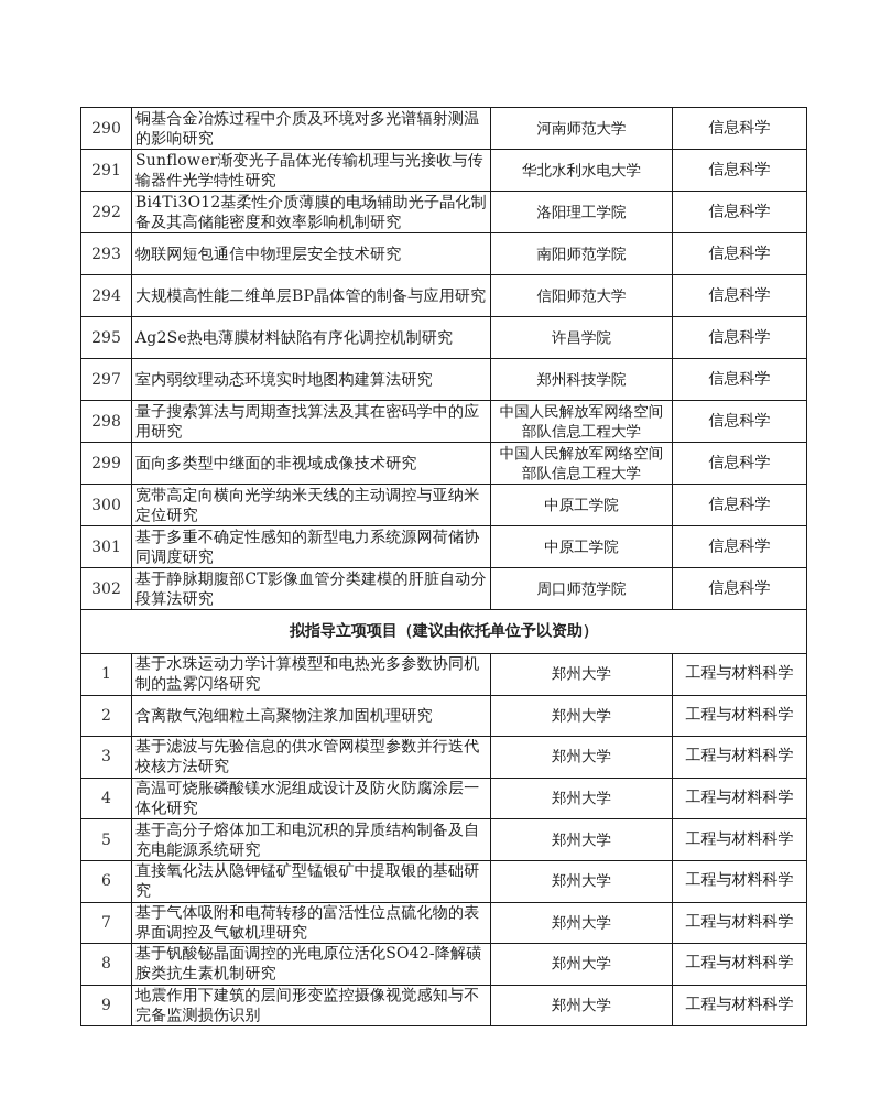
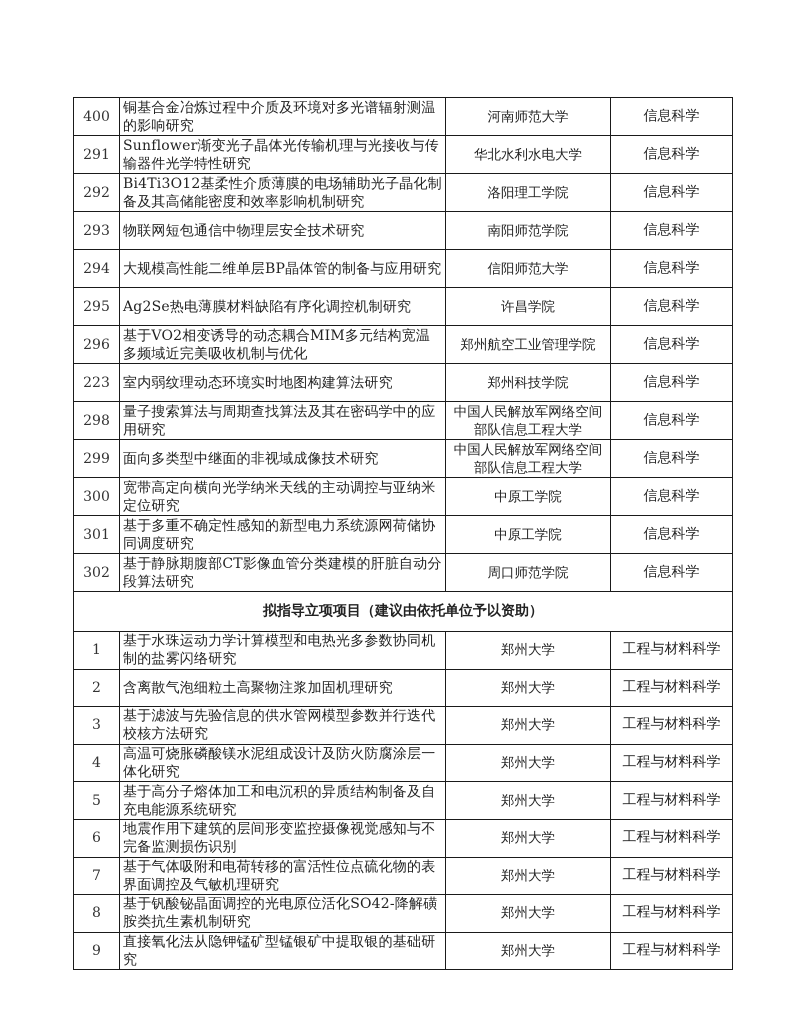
- 290	铜基合金冶炼过程中介质及环境对多光谱辐射测温的影响研究	河南师范大学	信息科学
+ 400	铜基合金冶炼过程中介质及环境对多光谱辐射测温的影响研究	河南师范大学	信息科学
  291	Sunflower渐变光子晶体光传输机理与光接收与传输器件光学特性研究	华北水利水电大学	信息科学
  292	Bi4Ti3O12基柔性介质薄膜的电场辅助光子晶化制备及其高储能密度和效率影响机制研究	洛阳理工学院	信息科学
  293	物联网短包通信中物理层安全技术研究	南阳师范学院	信息科学
  294	大规模高性能二维单层BP晶体管的制备与应用研究	信阳师范大学	信息科学
  295	Ag2Se热电薄膜材料缺陷有序化调控机制研究	许昌学院	信息科学
+ 296	基于VO2相变诱导的动态耦合MIM多元结构宽温多频域近完美吸收机制与优化	郑州航空工业管理学院	信息科学
- 297	室内弱纹理动态环境实时地图构建算法研究	郑州科技学院	信息科学
+ 223	室内弱纹理动态环境实时地图构建算法研究	郑州科技学院	信息科学
  298	量子搜索算法与周期查找算法及其在密码学中的应用研究	中国人民解放军网络空间部队信息工程大学	信息科学
  299	面向多类型中继面的非视域成像技术研究	中国人民解放军网络空间部队信息工程大学	信息科学
  300	宽带高定向横向光学纳米天线的主动调控与亚纳米定位研究	中原工学院	信息科学
  301	基于多重不确定性感知的新型电力系统源网荷储协同调度研究	中原工学院	信息科学
  302	基于静脉期腹部CT影像血管分类建模的肝脏自动分段算法研究	周口师范学院	信息科学
  拟指导立项项目（建议由依托单位予以资助）
  1	基于水珠运动力学计算模型和电热光多参数协同机制的盐雾闪络研究	郑州大学	工程与材料科学
  2	含离散气泡细粒土高聚物注浆加固机理研究	郑州大学	工程与材料科学
  3	基于滤波与先验信息的供水管网模型参数并行迭代校核方法研究	郑州大学	工程与材料科学
  4	高温可烧胀磷酸镁水泥组成设计及防火防腐涂层一体化研究	郑州大学	工程与材料科学
  5	基于高分子熔体加工和电沉积的异质结构制备及自充电能源系统研究	郑州大学	工程与材料科学
- 6	直接氧化法从隐钾锰矿型锰银矿中提取银的基础研究	郑州大学	工程与材料科学
+ 6	地震作用下建筑的层间形变监控摄像视觉感知与不完备监测损伤识别	郑州大学	工程与材料科学
  7	基于气体吸附和电荷转移的富活性位点硫化物的表界面调控及气敏机理研究	郑州大学	工程与材料科学
  8	基于钒酸铋晶面调控的光电原位活化SO42-降解磺胺类抗生素机制研究	郑州大学	工程与材料科学
- 9	地震作用下建筑的层间形变监控摄像视觉感知与不完备监测损伤识别	郑州大学	工程与材料科学
+ 9	直接氧化法从隐钾锰矿型锰银矿中提取银的基础研究	郑州大学	工程与材料科学
